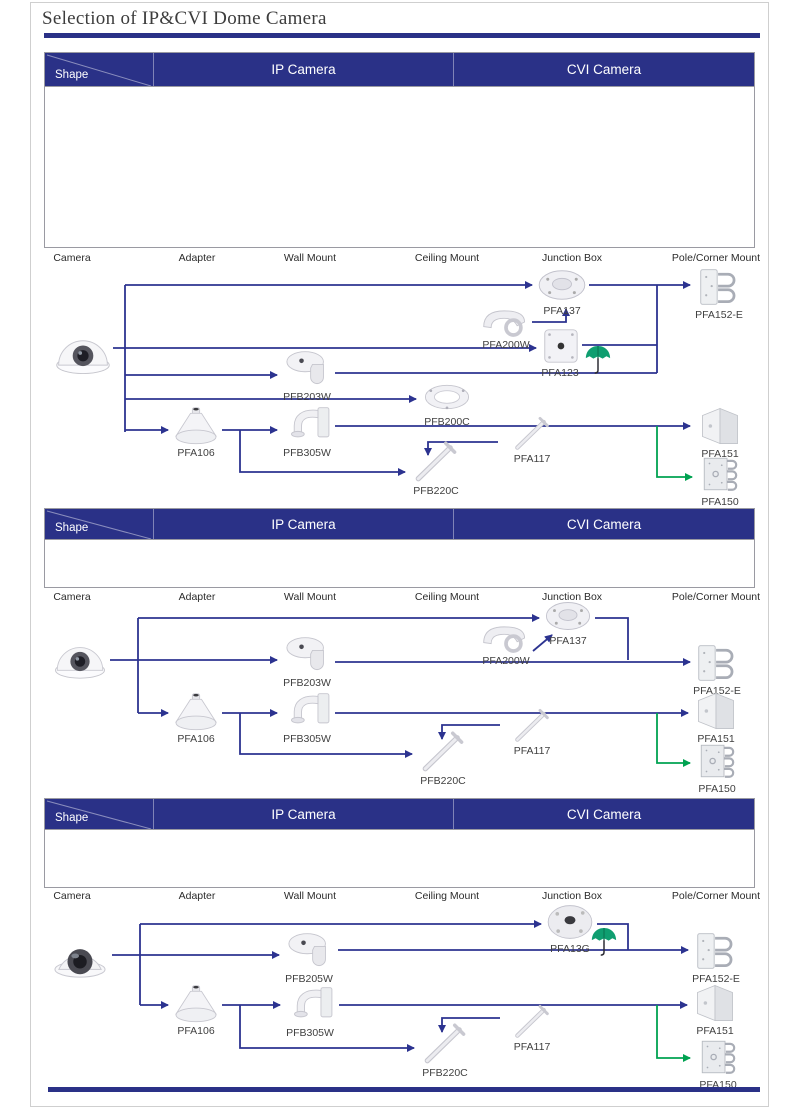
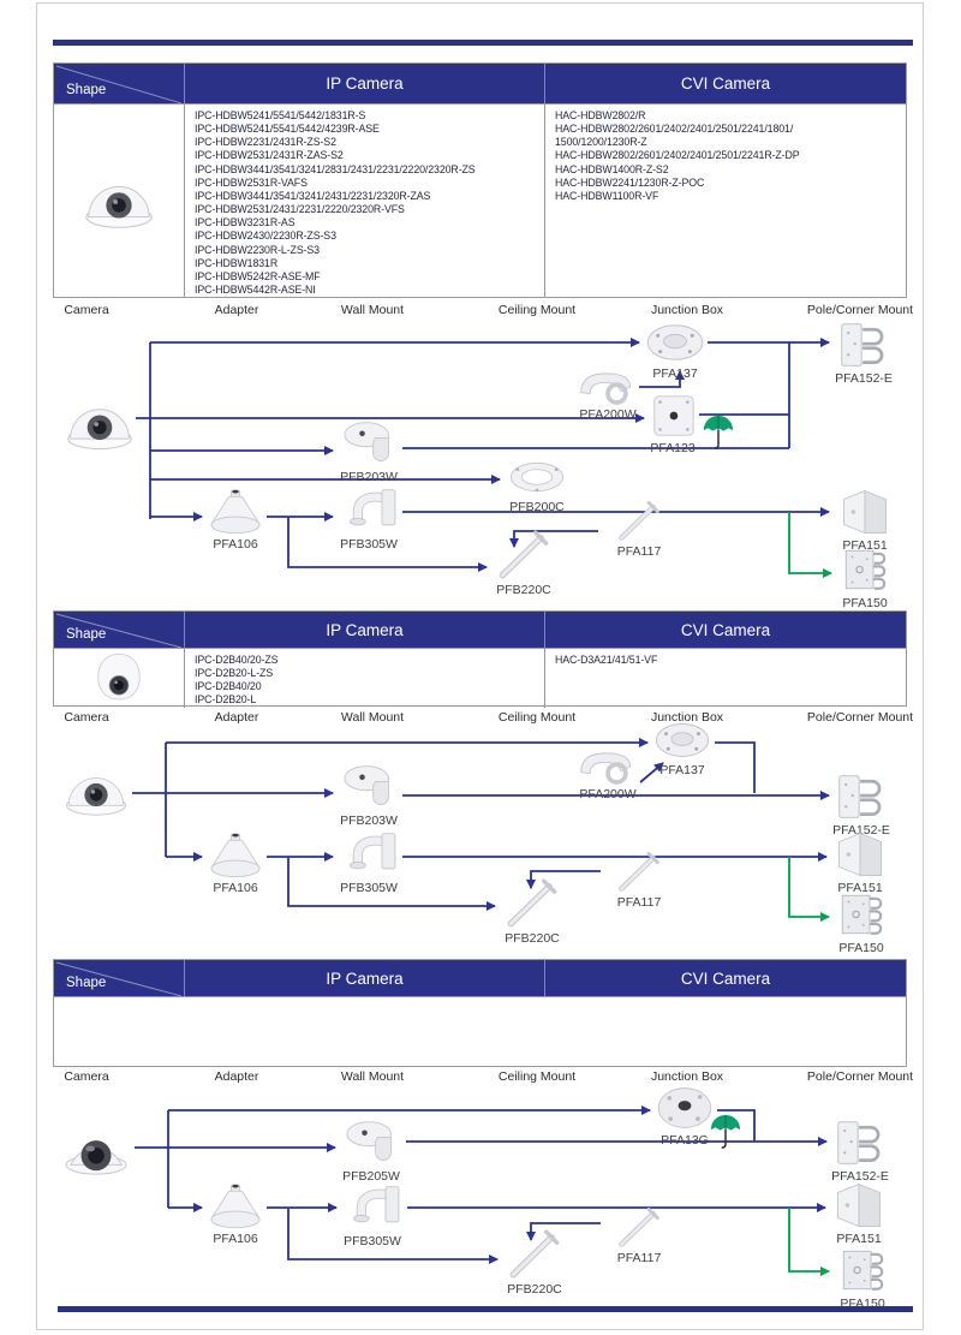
- Selection of IP&CVI Dome Camera
  Shape
  IP Camera
  CVI Camera
+ IPC-HDBW5241/5541/5442/1831R-S
+ IPC-HDBW5241/5541/5442/4239R-ASE
+ IPC-HDBW2231/2431R-ZS-S2
+ IPC-HDBW2531/2431R-ZAS-S2
+ IPC-HDBW3441/3541/3241/2831/2431/2231/2220/2320R-ZS
+ IPC-HDBW2531R-VAFS
+ IPC-HDBW3441/3541/3241/2431/2231/2320R-ZAS
+ IPC-HDBW2531/2431/2231/2220/2320R-VFS
+ IPC-HDBW3231R-AS
+ IPC-HDBW2430/2230R-ZS-S3
+ IPC-HDBW2230R-L-ZS-S3
+ IPC-HDBW1831R
+ IPC-HDBW5242R-ASE-MF
+ IPC-HDBW5442R-ASE-NI
+ HAC-HDBW2802/R
+ HAC-HDBW2802/2601/2402/2401/2501/2241/1801/
+ 1500/1200/1230R-Z
+ HAC-HDBW2802/2601/2402/2401/2501/2241R-Z-DP
+ HAC-HDBW1400R-Z-S2
+ HAC-HDBW2241/1230R-Z-POC
+ HAC-HDBW1100R-VF
  Camera
  Adapter
  Wall Mount
  Ceiling Mount
  Junction Box
  Pole/Corner Mount
  PFA137
  PFA200W
  PFA123
  PFA152-E
  PFB203W
  PFB200C
  PFA106
  PFB305W
  PFA117
  PFB220C
  PFA151
  PFA150
  Shape
  IP Camera
  CVI Camera
+ IPC-D2B40/20-ZS
+ IPC-D2B20-L-ZS
+ IPC-D2B40/20
+ IPC-D2B20-L
+ HAC-D3A21/41/51-VF
  Camera
  Adapter
  Wall Mount
  Ceiling Mount
  Junction Box
  Pole/Corner Mount
  PFA137
  PFA200W
  PFB203W
  PFA152-E
  PFA106
  PFB305W
  PFA151
  PFA150
  PFA117
  PFB220C
  Shape
  IP Camera
  CVI Camera
  Camera
  Adapter
  Wall Mount
  Ceiling Mount
  Junction Box
  Pole/Corner Mount
  PFA13G
  PFB205W
  PFA152-E
  PFA106
  PFB305W
  PFA151
  PFA150
  PFA117
  PFB220C
